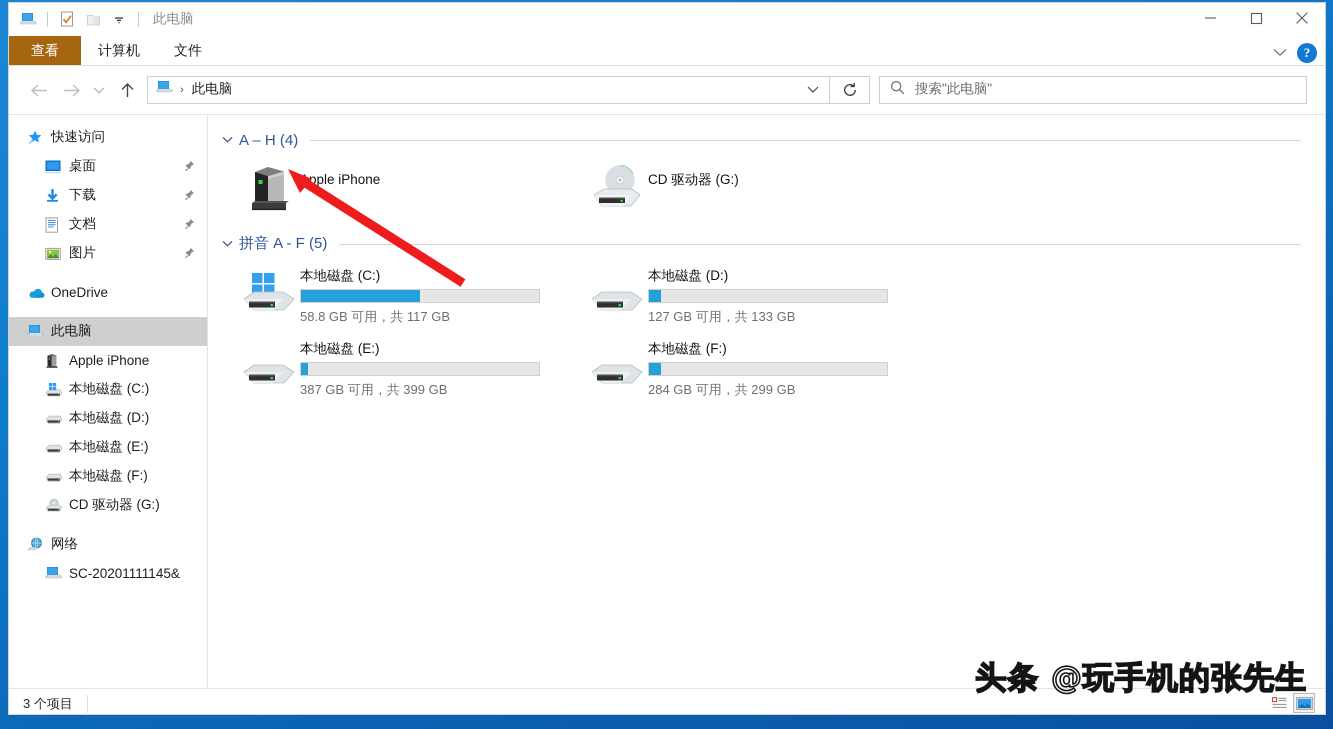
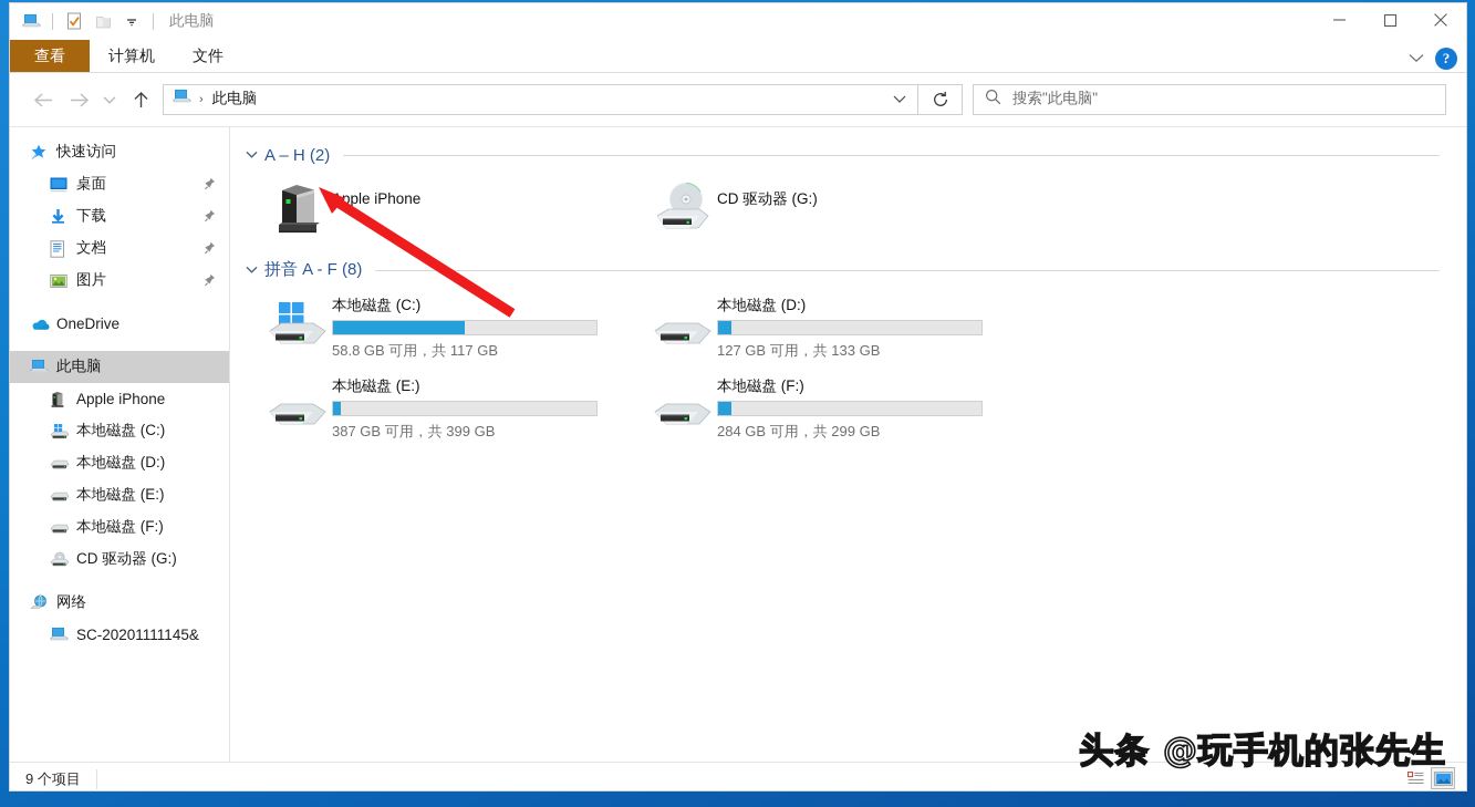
  此电脑
  查看
  计算机
  文件
  ?
  ›
  此电脑
  搜索"此电脑"
  快速访问
  桌面
  下载
  文档
  图片
  OneDrive
  此电脑
  Apple iPhone
  本地磁盘 (C:)
  本地磁盘 (D:)
  本地磁盘 (E:)
  本地磁盘 (F:)
  CD 驱动器 (G:)
  网络
  SC-20201111145&
- A – H (4)
+ A – H (2)
  pple iPhone
  CD 驱动器 (G:)
- 拼音 A - F (5)
+ 拼音 A - F (8)
  本地磁盘 (C:)
  58.8 GB 可用，共 117 GB
  本地磁盘 (D:)
  127 GB 可用，共 133 GB
  本地磁盘 (E:)
  387 GB 可用，共 399 GB
  本地磁盘 (F:)
  284 GB 可用，共 299 GB
- 3 个项目
+ 9 个项目
  头条 @玩手机的张先生
